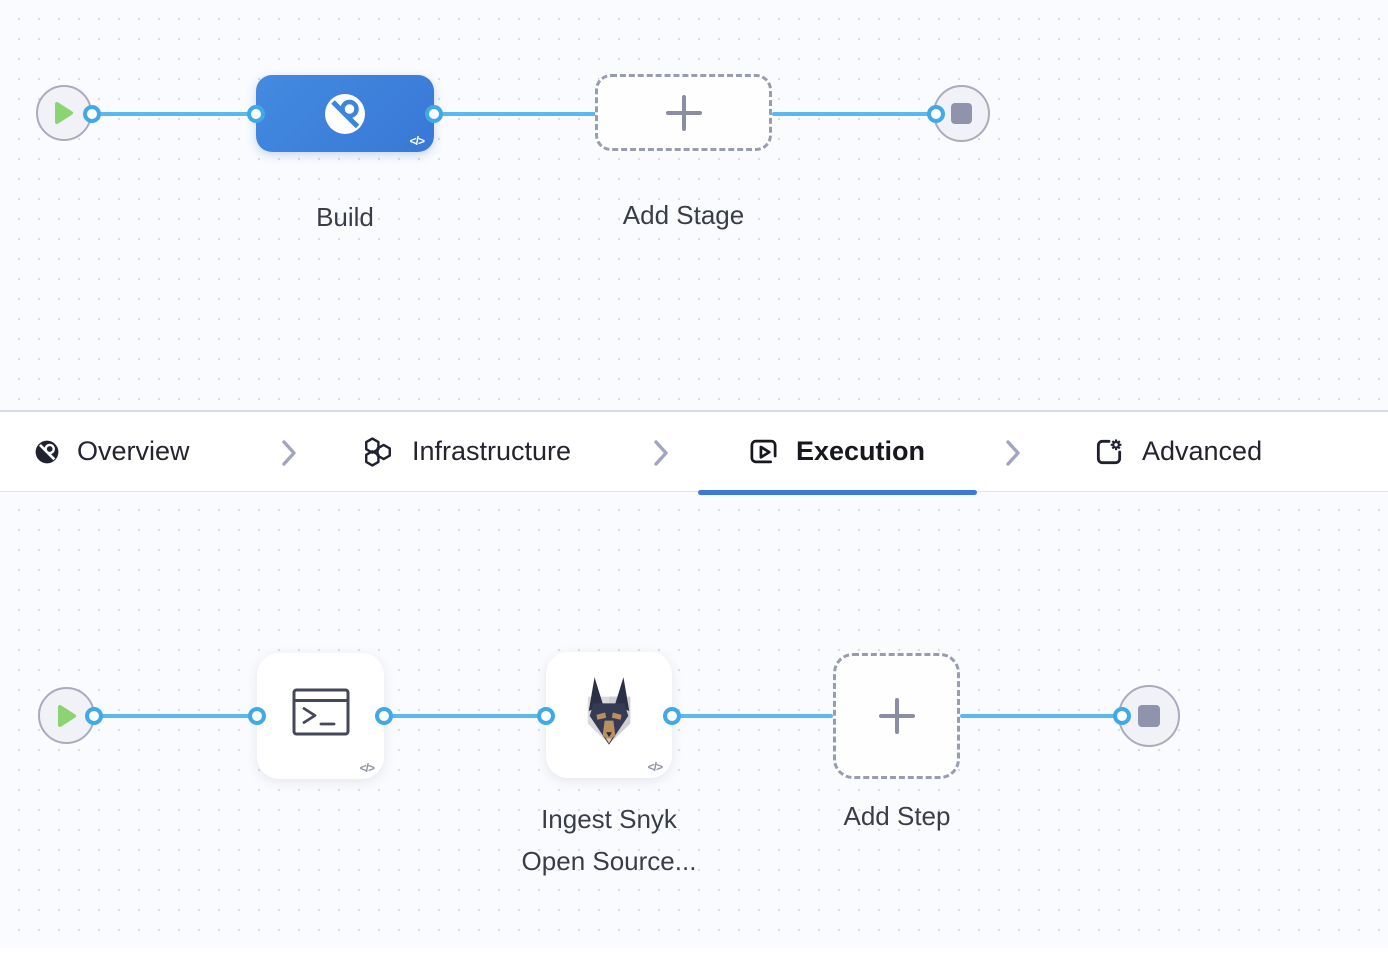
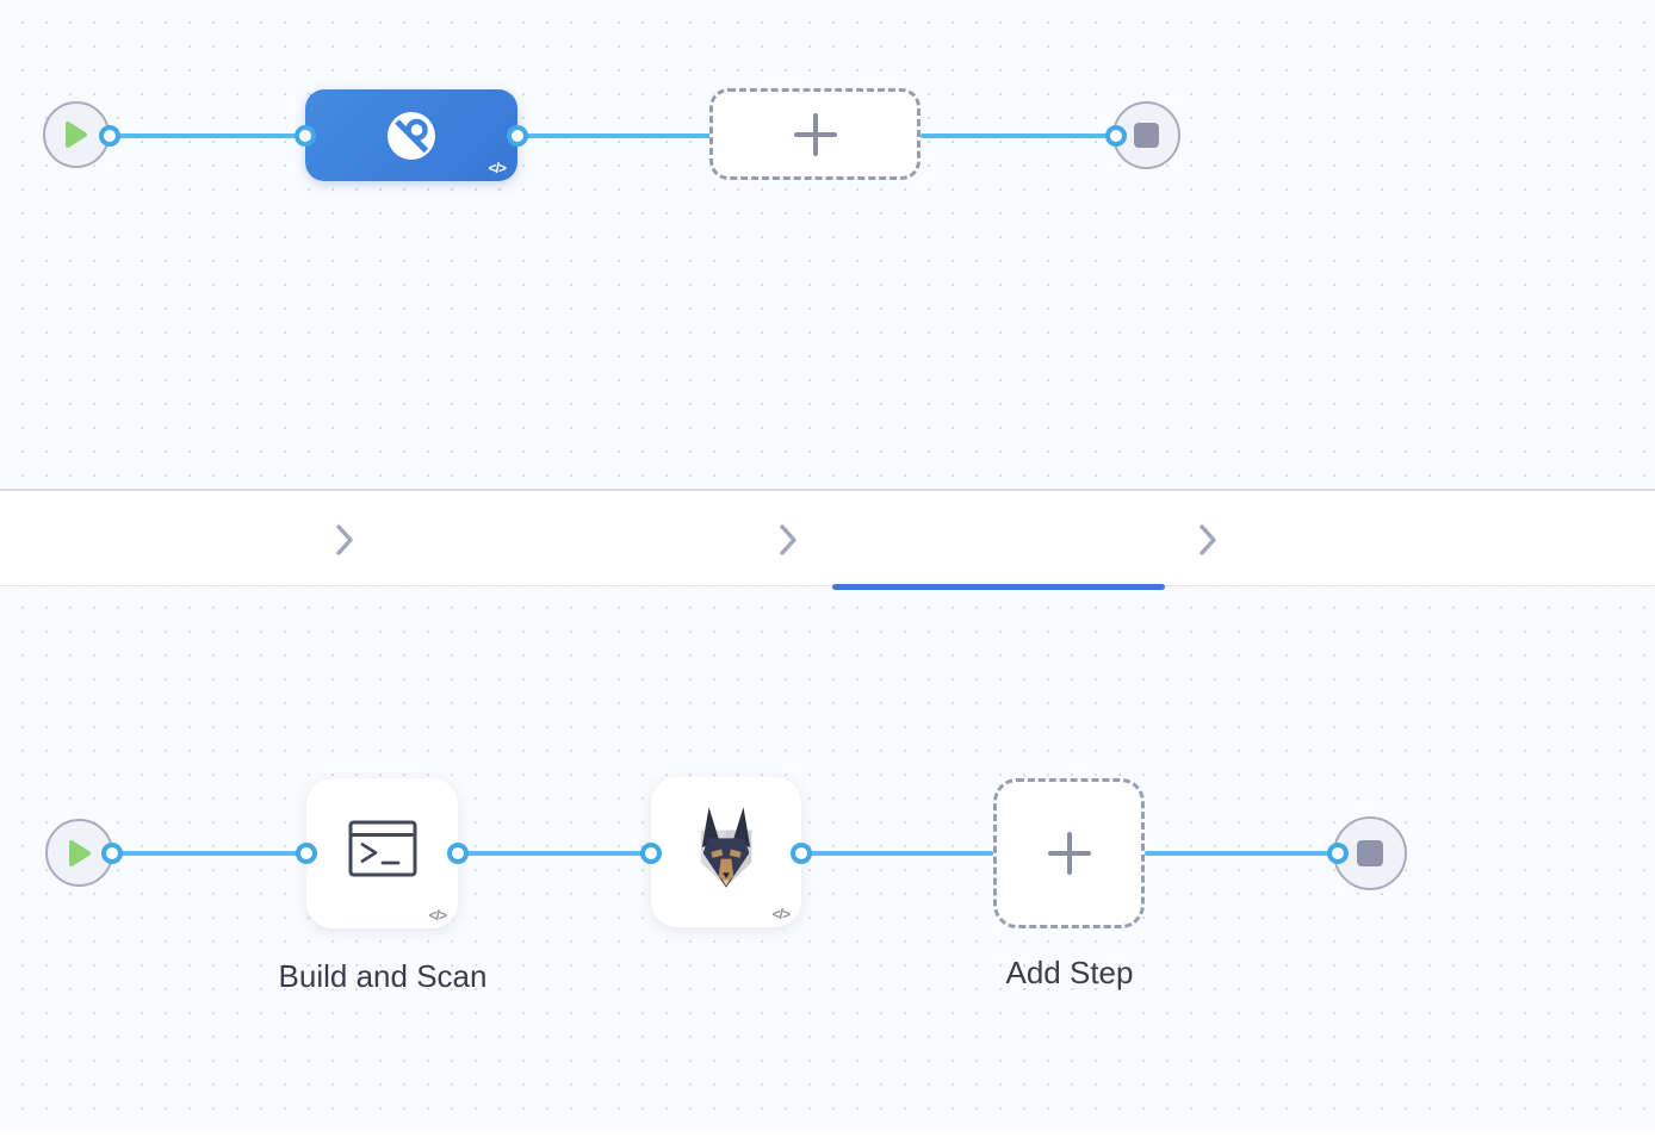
  </>
- Build
- Add Stage
- Overview
- Infrastructure
- Execution
- Advanced
  </>
+ Build and Scan
  </>
- Ingest Snyk
- Open Source...
  Add Step
